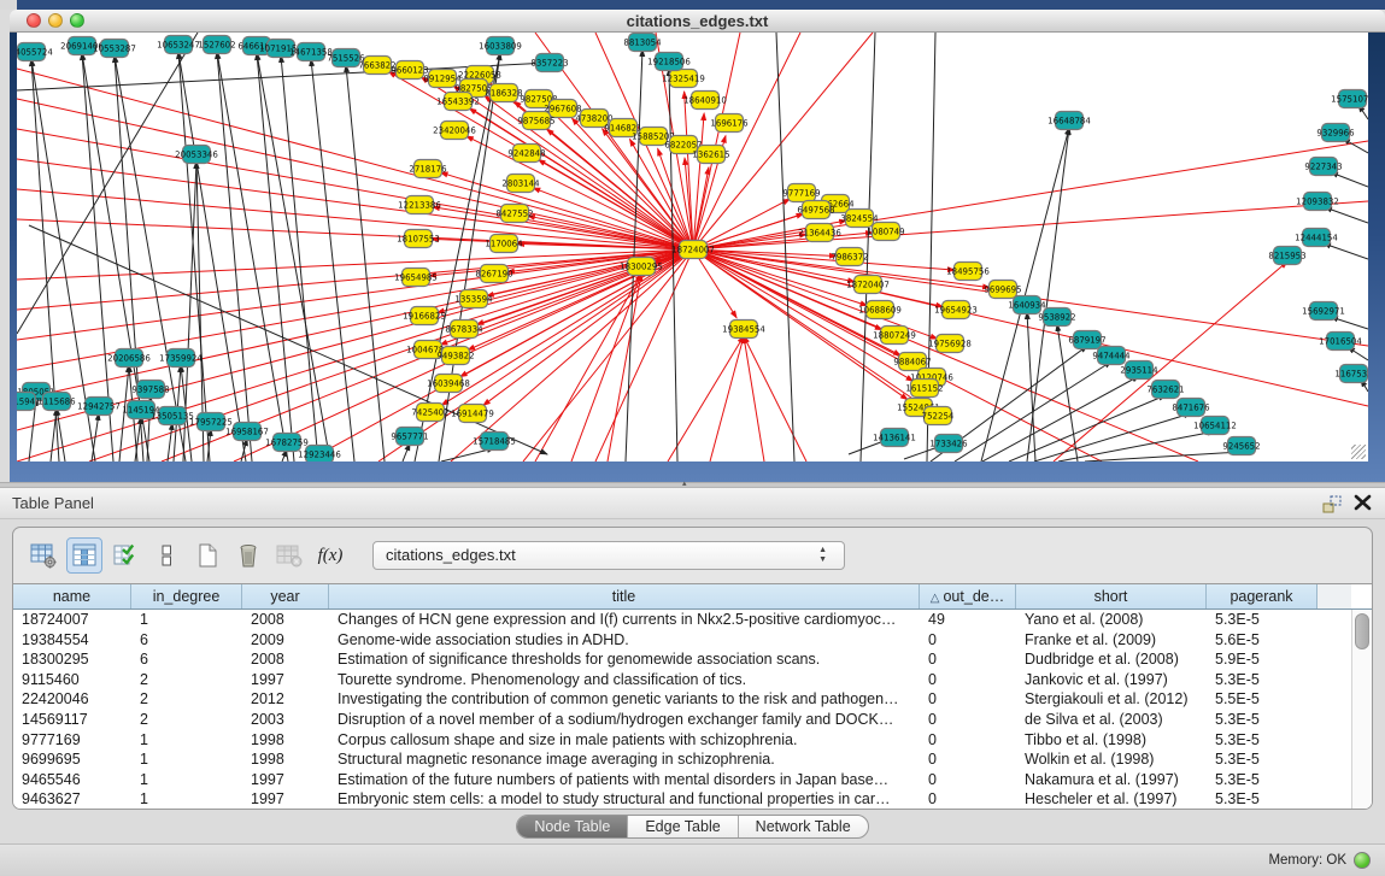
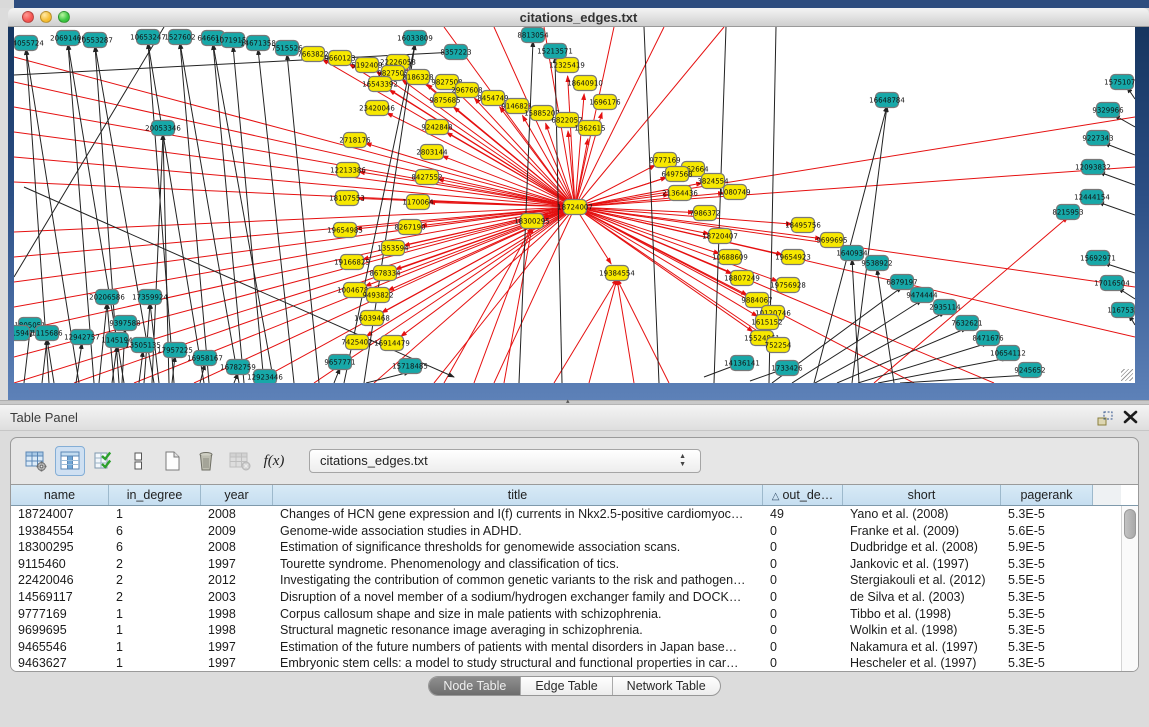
  citations_edges.txt
  18724007
  18300295
  19384554
  7663822
  9660123
- 8912954
+ 5192409
  22226058
  982750
  16543392
  8186328
  982750
  2967608
  9875685
- 4738200
+ 8454749
  9146821
  1588520
  6822057
  1362615
  12325419
  18640910
  1696176
  23420046
  2718176
  9242848
  2803144
  12213386
  8427552
  18107553
  1170064
  19654985
  19166825
  100467
  8678334
  1353594
  8267190
  9493822
  16039468
  7425402
  16914479
  9777169
  6497568
  3824554
  21364436
  1080749
  7986372
  18720407
  10688609
  18807249
  9884067
  19654923
  19756928
  18495756
  9699695
  10120746
  1615152
  752254
  4055724
  2069140
  10553287
  10653247
  1527602
  64661
  1071915
  14671358
  7515526
  16033809
  8357223
  8813054
- 19218506
+ 15213571
  20053346
  15941
  1115686
  12942757
  20206586
  17359924
  9397588
  1145194
  13505135
  17957225
  16958167
  16782759
  12923446
  9657771
  15718485
  14136141
  1733426
  1640934
  9538922
  6879197
  9474444
  2935114
  7632621
  8471676
  10654112
  9245652
  16648784
  1575107
  9329966
  9227343
  12093832
  12444154
  8215953
  15692971
  17016504
  116753
  Table Panel
  f(x)
  citations_edges.txt
  name
  in_degree
  year
  title
  △ out_de…
  short
  pagerank
  18724007
  1
  2008
  Changes of HCN gene expression and I(f) currents in Nkx2.5-positive cardiomyoc…
  49
  Yano et al. (2008)
  5.3E-5
  19384554
  6
  2009
  Genome-wide association studies in ADHD.
  0
  Franke et al. (2009)
  5.6E-5
  18300295
  6
  2008
  Estimation of significance thresholds for genomewide association scans.
  0
  Dudbridge et al. (2008)
  5.9E-5
  9115460
  2
  1997
  Tourette syndrome. Phenomenology and classification of tics.
  0
  Jankovic et al. (1997)
  5.3E-5
  22420046
  2
  2012
  Investigating the contribution of common genetic variants to the risk and pathogen…
  0
  Stergiakouli et al. (2012)
  5.5E-5
  14569117
  2
  2003
  Disruption of a novel member of a sodium/hydrogen exchanger family and DOCK…
  0
  de Silva et al. (2003)
  5.3E-5
  9777169
  1
  1998
  Corpus callosum shape and size in male patients with schizophrenia.
  0
  Tibbo et al. (1998)
  5.3E-5
  9699695
  1
  1998
  Structural magnetic resonance image averaging in schizophrenia.
  0
  Wolkin et al. (1998)
  5.3E-5
  9465546
  1
  1997
  Estimation of the future numbers of patients with mental disorders in Japan base…
  0
  Nakamura et al. (1997)
  5.3E-5
  9463627
  1
  1997
  Embryonic stem cells: a model to study structural and functional properties in car…
  0
  Hescheler et al. (1997)
  5.3E-5
  Node Table
  Edge Table
  Network Table
- Memory: OK
